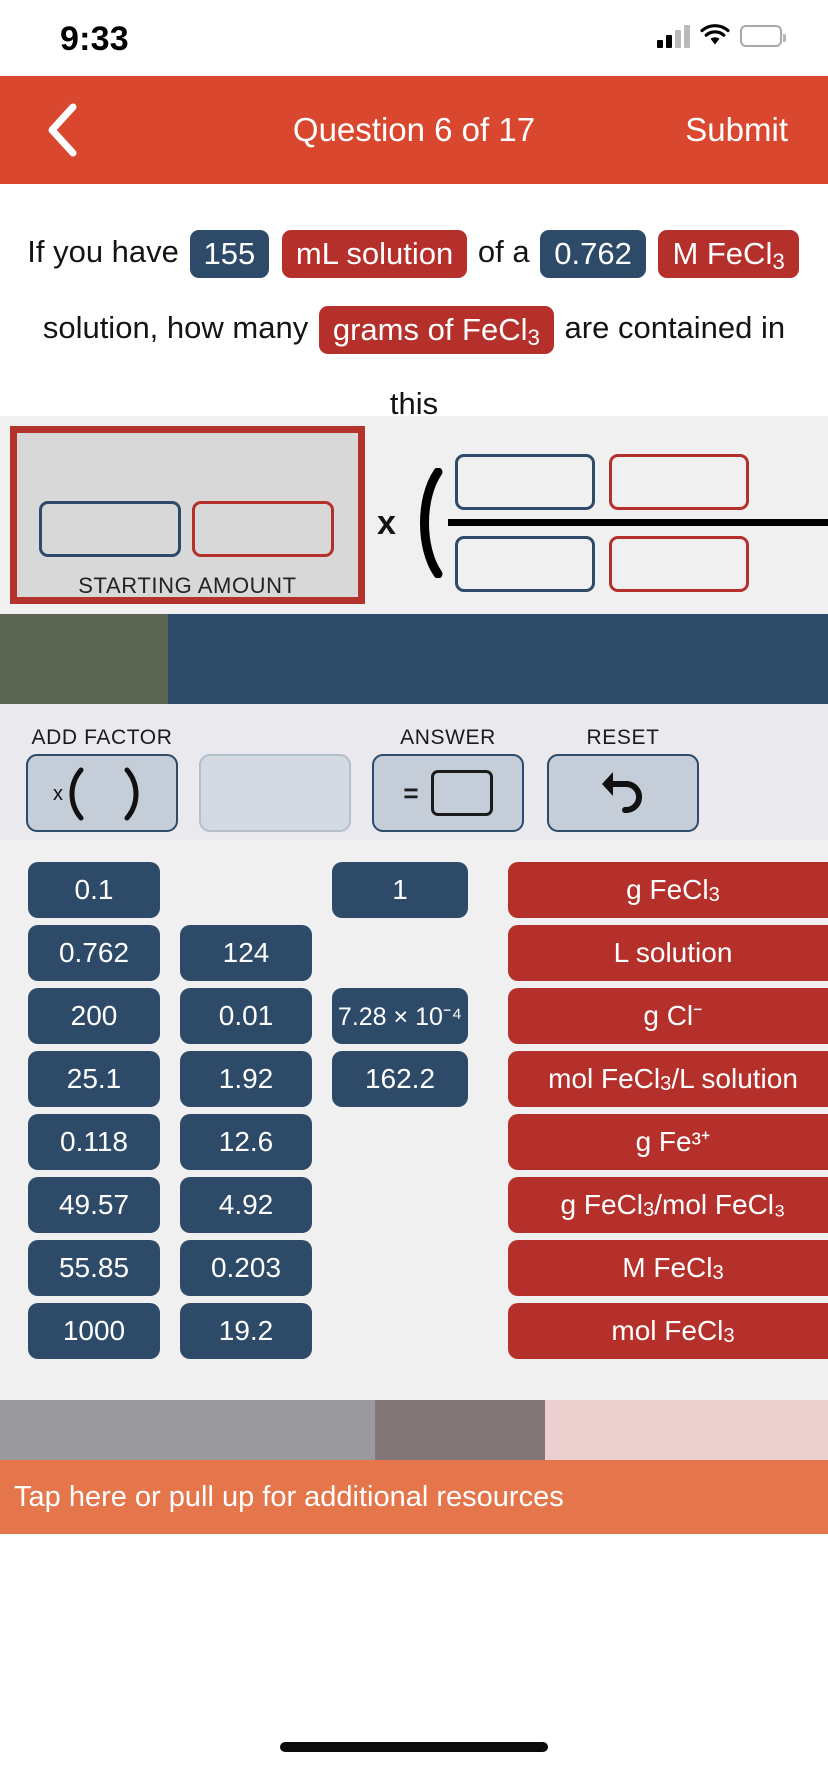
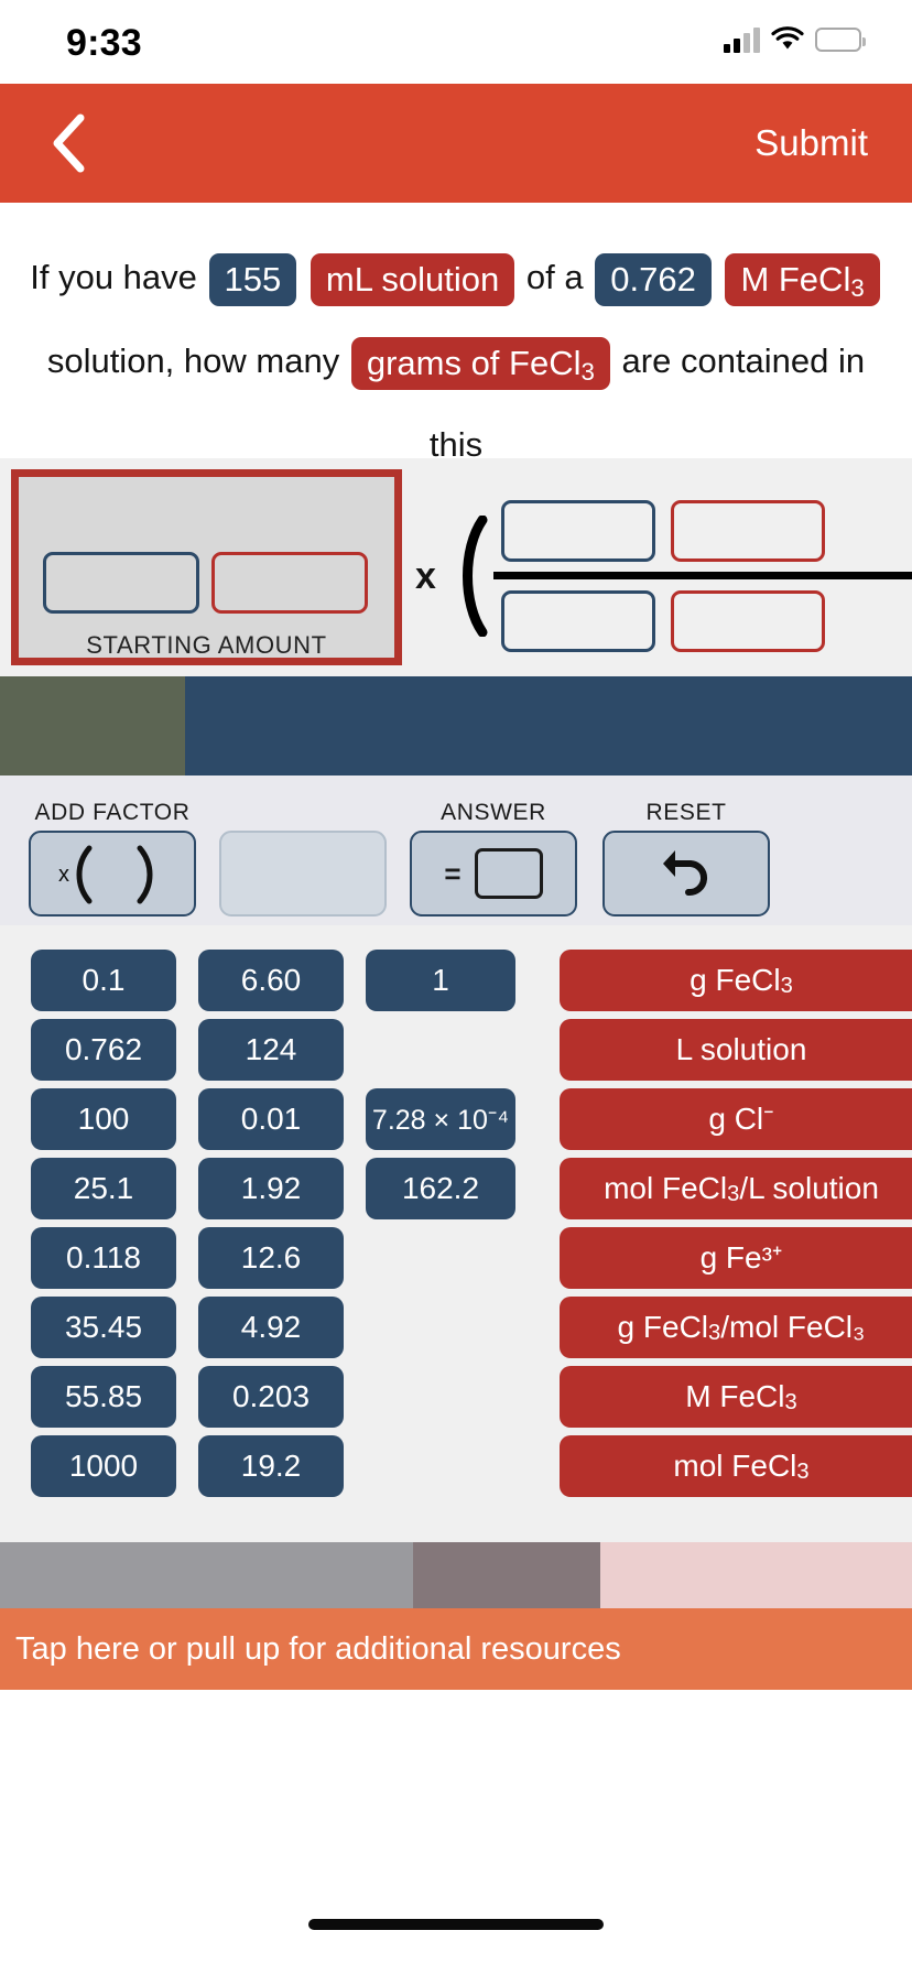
  9:33
- Question 6 of 17
  Submit
  If you have 155 mL solution of a 0.762 M FeCl3
  solution, how many grams of FeCl3 are contained in this
  STARTING AMOUNT
  x
  ADD FACTOR
  ANSWER
  RESET
  x
  =
  0.1
  0.762
- 200
+ 100
  25.1
  0.118
- 49.57
+ 35.45
  55.85
  1000
+ 6.60
  124
  0.01
  1.92
  12.6
  4.92
  0.203
  19.2
  1
  7.28 × 10⁻⁴
  162.2
  g FeCl
  3
  L solution
  g Cl
  ⁻
  mol FeCl
  3
  /L solution
  g Fe
  ³⁺
  g FeCl
  3
  /mol FeCl₃
  M FeCl
  3
  mol FeCl
  3
  Tap here or pull up for additional resources
